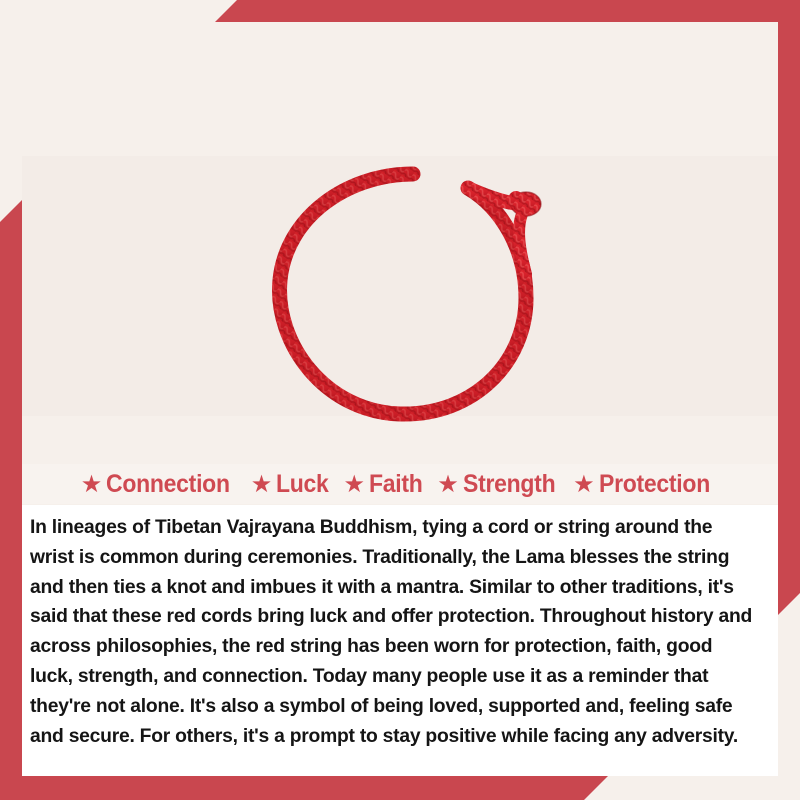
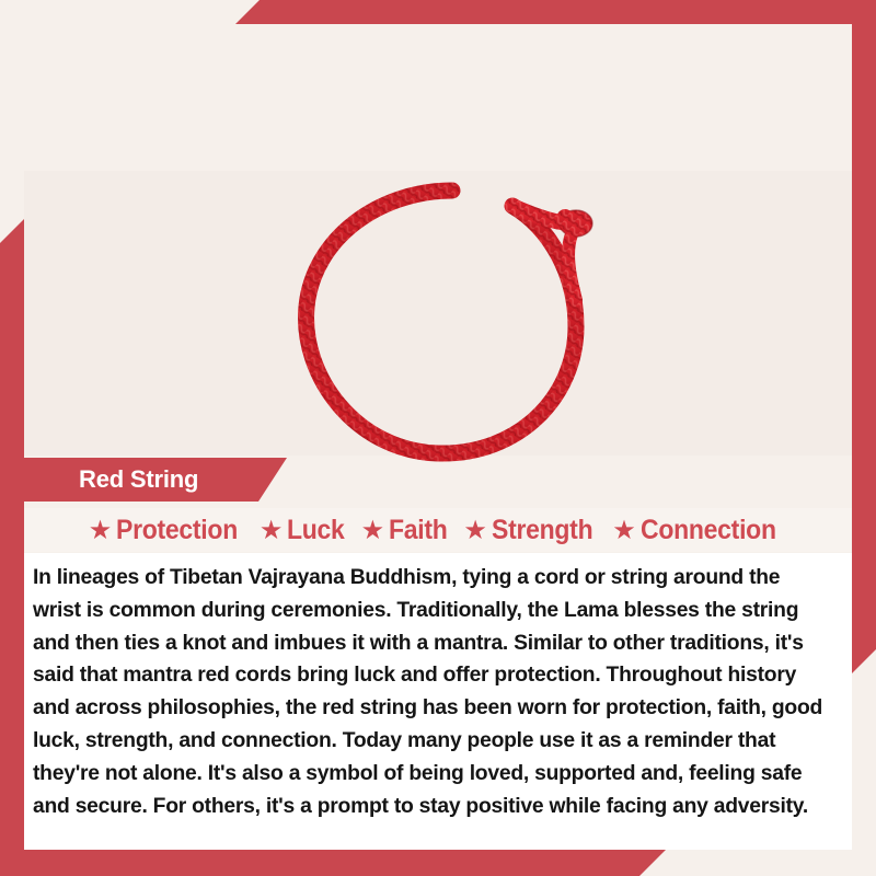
+ Red String
  ★
- Connection
+ Protection
  ★
  Luck
  ★
  Faith
  ★
  Strength
  ★
- Protection
+ Connection
- In lineages of Tibetan Vajrayana Buddhism, tying a cord or string around the wrist is common during ceremonies. Traditionally, the Lama blesses the string and then ties a knot and imbues it with a mantra. Similar to other traditions, it's said that these red cords bring luck and offer protection. Throughout history and across philosophies, the red string has been worn for protection, faith, good luck, strength, and connection. Today many people use it as a reminder that they're not alone. It's also a symbol of being loved, supported and, feeling safe and secure. For others, it's a prompt to stay positive while facing any adversity.
+ In lineages of Tibetan Vajrayana Buddhism, tying a cord or string around the wrist is common during ceremonies. Traditionally, the Lama blesses the string and then ties a knot and imbues it with a mantra. Similar to other traditions, it's said that mantra red cords bring luck and offer protection. Throughout history and across philosophies, the red string has been worn for protection, faith, good luck, strength, and connection. Today many people use it as a reminder that they're not alone. It's also a symbol of being loved, supported and, feeling safe and secure. For others, it's a prompt to stay positive while facing any adversity.
